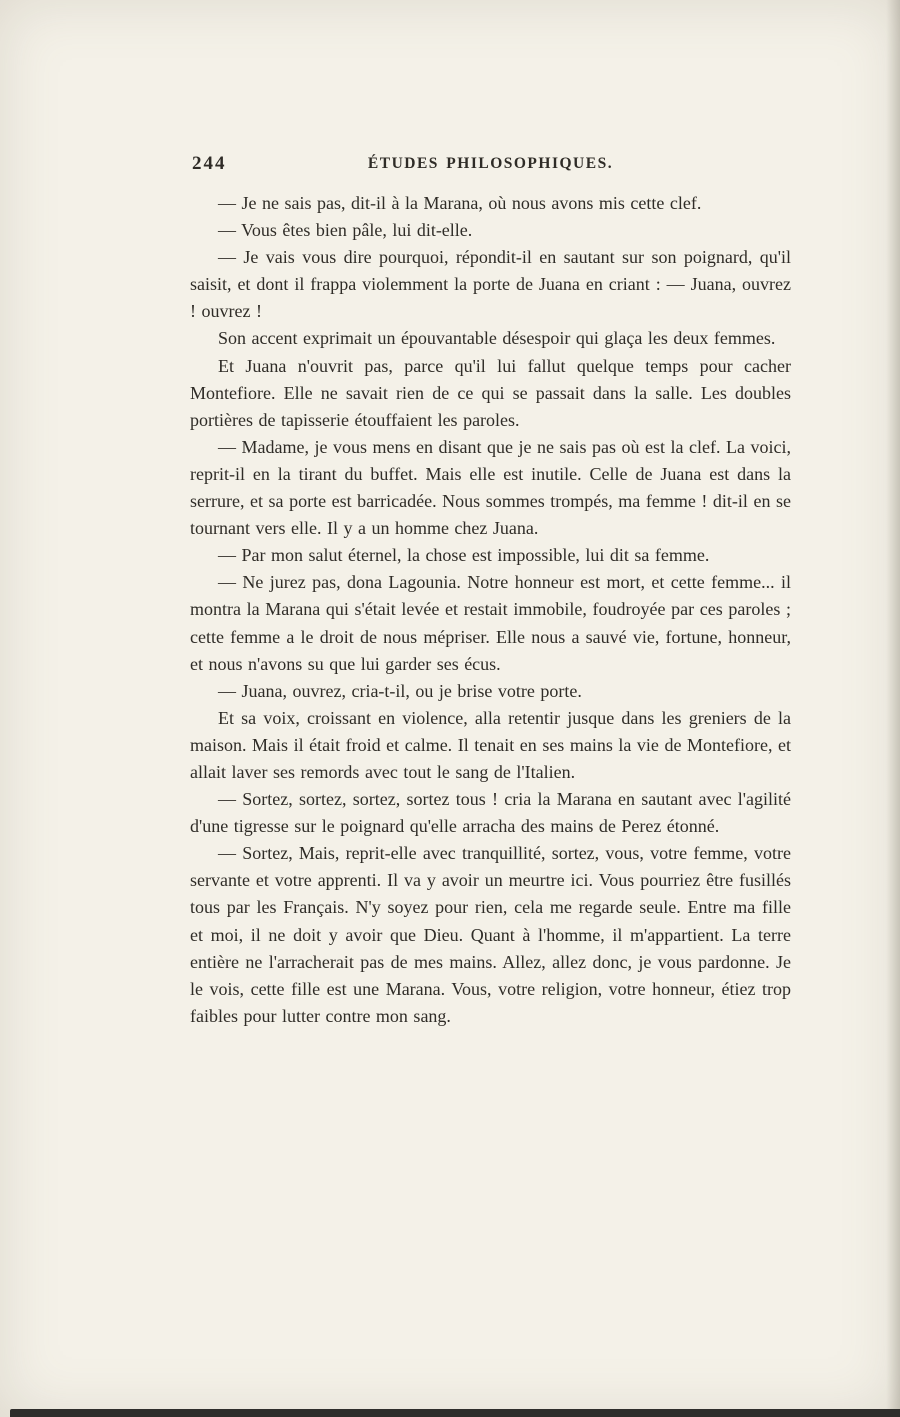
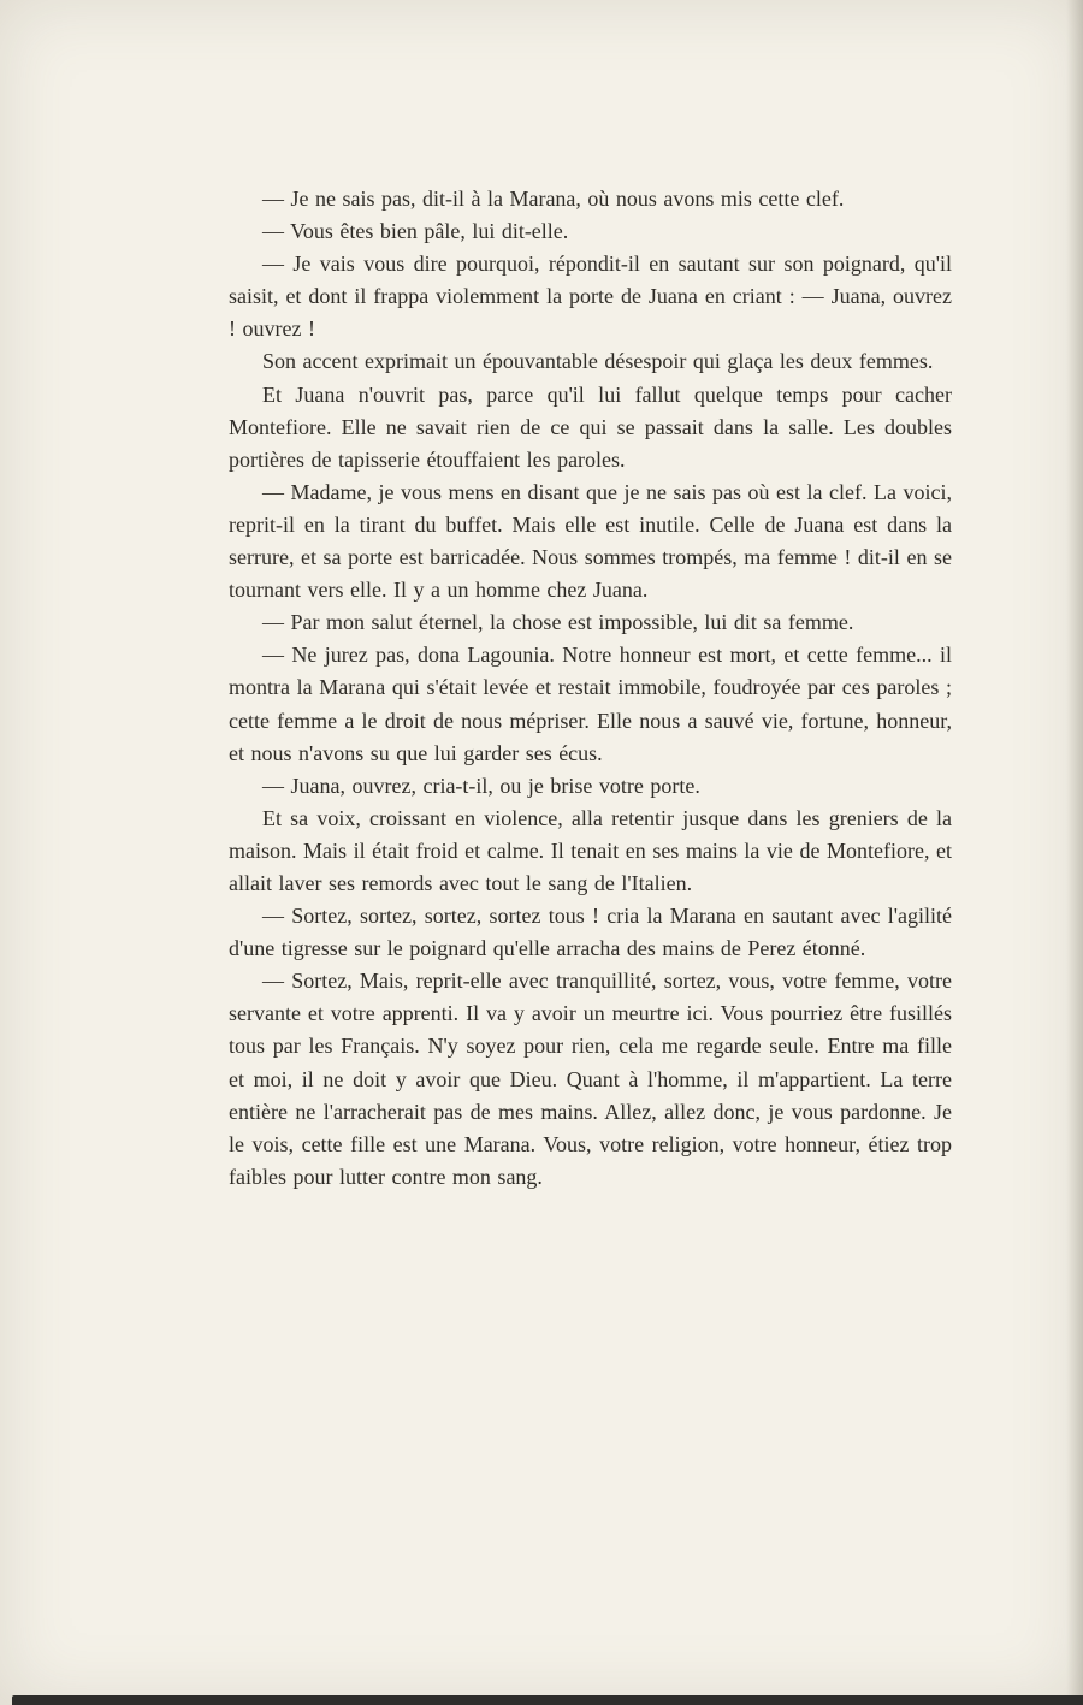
- 244
- ÉTUDES PHILOSOPHIQUES.
  — Je ne sais pas, dit-il à la Marana, où nous avons mis cette clef.
  — Vous êtes bien pâle, lui dit-elle.
  — Je vais vous dire pourquoi, répondit-il en sautant sur son poignard, qu'il saisit, et dont il frappa violemment la porte de Juana en criant : — Juana, ouvrez ! ouvrez !
  Son accent exprimait un épouvantable désespoir qui glaça les deux femmes.
  Et Juana n'ouvrit pas, parce qu'il lui fallut quelque temps pour cacher Montefiore. Elle ne savait rien de ce qui se passait dans la salle. Les doubles portières de tapisserie étouffaient les paroles.
  — Madame, je vous mens en disant que je ne sais pas où est la clef. La voici, reprit-il en la tirant du buffet. Mais elle est inutile. Celle de Juana est dans la serrure, et sa porte est barricadée. Nous sommes trompés, ma femme ! dit-il en se tournant vers elle. Il y a un homme chez Juana.
  — Par mon salut éternel, la chose est impossible, lui dit sa femme.
  — Ne jurez pas, dona Lagounia. Notre honneur est mort, et cette femme... il montra la Marana qui s'était levée et restait immobile, foudroyée par ces paroles ; cette femme a le droit de nous mépriser. Elle nous a sauvé vie, fortune, honneur, et nous n'avons su que lui garder ses écus.
  — Juana, ouvrez, cria-t-il, ou je brise votre porte.
  Et sa voix, croissant en violence, alla retentir jusque dans les greniers de la maison. Mais il était froid et calme. Il tenait en ses mains la vie de Montefiore, et allait laver ses remords avec tout le sang de l'Italien.
  — Sortez, sortez, sortez, sortez tous ! cria la Marana en sautant avec l'agilité d'une tigresse sur le poignard qu'elle arracha des mains de Perez étonné.
  — Sortez, Mais, reprit-elle avec tranquillité, sortez, vous, votre femme, votre servante et votre apprenti. Il va y avoir un meurtre ici. Vous pourriez être fusillés tous par les Français. N'y soyez pour rien, cela me regarde seule. Entre ma fille et moi, il ne doit y avoir que Dieu. Quant à l'homme, il m'appartient. La terre entière ne l'arracherait pas de mes mains. Allez, allez donc, je vous pardonne. Je le vois, cette fille est une Marana. Vous, votre religion, votre honneur, étiez trop faibles pour lutter contre mon sang.
